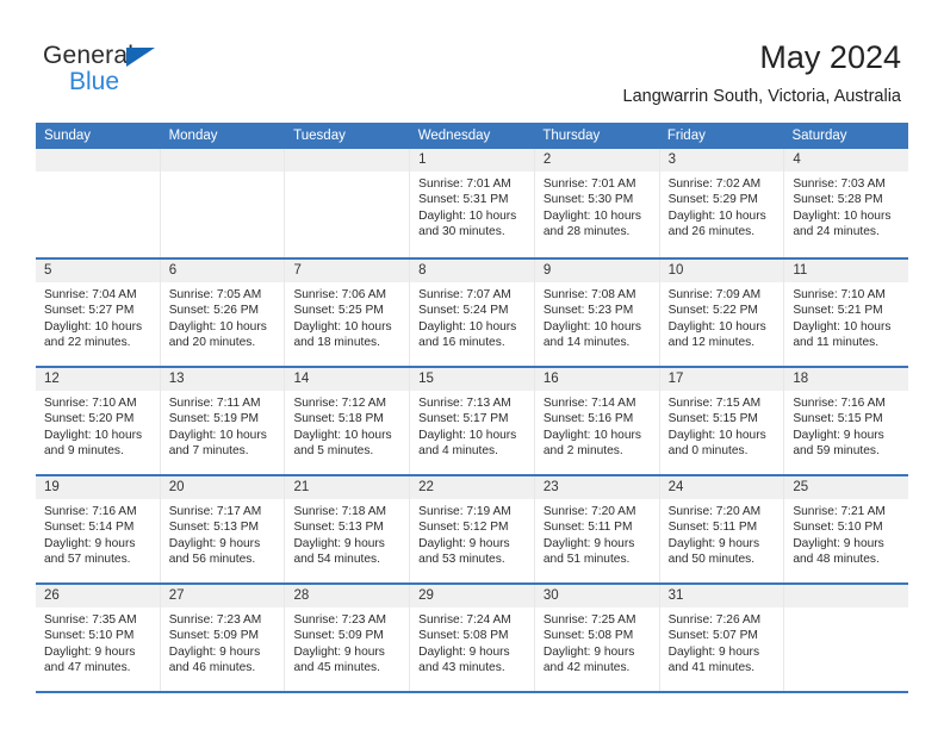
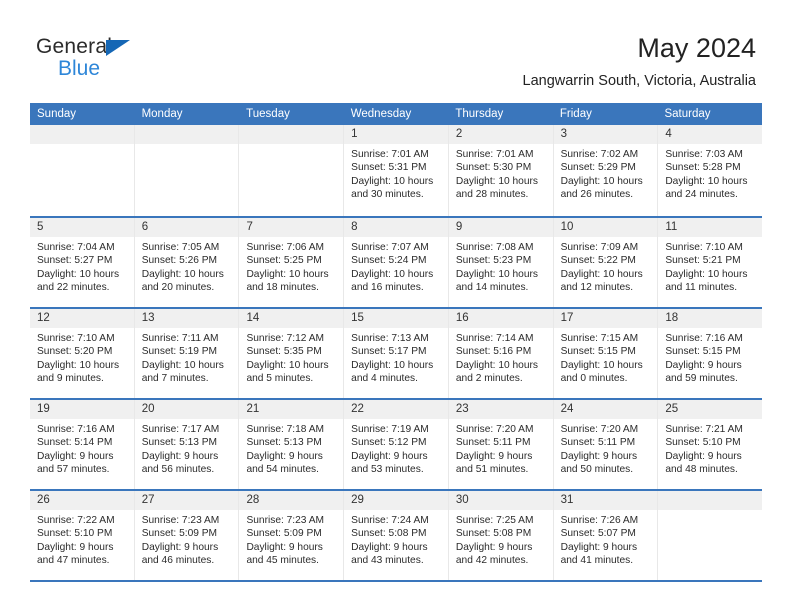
  General
  Blue
  May 2024
  Langwarrin South, Victoria, Australia
  Sunday
  Monday
  Tuesday
  Wednesday
  Thursday
  Friday
  Saturday
  1
  Sunrise: 7:01 AM
  Sunset: 5:31 PM
  Daylight: 10 hours
  and 30 minutes.
  2
  Sunrise: 7:01 AM
  Sunset: 5:30 PM
  Daylight: 10 hours
  and 28 minutes.
  3
  Sunrise: 7:02 AM
  Sunset: 5:29 PM
  Daylight: 10 hours
  and 26 minutes.
  4
  Sunrise: 7:03 AM
  Sunset: 5:28 PM
  Daylight: 10 hours
  and 24 minutes.
  5
  Sunrise: 7:04 AM
  Sunset: 5:27 PM
  Daylight: 10 hours
  and 22 minutes.
  6
  Sunrise: 7:05 AM
  Sunset: 5:26 PM
  Daylight: 10 hours
  and 20 minutes.
  7
  Sunrise: 7:06 AM
  Sunset: 5:25 PM
  Daylight: 10 hours
  and 18 minutes.
  8
  Sunrise: 7:07 AM
  Sunset: 5:24 PM
  Daylight: 10 hours
  and 16 minutes.
  9
  Sunrise: 7:08 AM
  Sunset: 5:23 PM
  Daylight: 10 hours
  and 14 minutes.
  10
  Sunrise: 7:09 AM
  Sunset: 5:22 PM
  Daylight: 10 hours
  and 12 minutes.
  11
  Sunrise: 7:10 AM
  Sunset: 5:21 PM
  Daylight: 10 hours
  and 11 minutes.
  12
  Sunrise: 7:10 AM
  Sunset: 5:20 PM
  Daylight: 10 hours
  and 9 minutes.
  13
  Sunrise: 7:11 AM
  Sunset: 5:19 PM
  Daylight: 10 hours
  and 7 minutes.
  14
  Sunrise: 7:12 AM
- Sunset: 5:18 PM
+ Sunset: 5:35 PM
  Daylight: 10 hours
  and 5 minutes.
  15
  Sunrise: 7:13 AM
  Sunset: 5:17 PM
  Daylight: 10 hours
  and 4 minutes.
  16
  Sunrise: 7:14 AM
  Sunset: 5:16 PM
  Daylight: 10 hours
  and 2 minutes.
  17
  Sunrise: 7:15 AM
  Sunset: 5:15 PM
  Daylight: 10 hours
  and 0 minutes.
  18
  Sunrise: 7:16 AM
  Sunset: 5:15 PM
  Daylight: 9 hours
  and 59 minutes.
  19
  Sunrise: 7:16 AM
  Sunset: 5:14 PM
  Daylight: 9 hours
  and 57 minutes.
  20
  Sunrise: 7:17 AM
  Sunset: 5:13 PM
  Daylight: 9 hours
  and 56 minutes.
  21
  Sunrise: 7:18 AM
  Sunset: 5:13 PM
  Daylight: 9 hours
  and 54 minutes.
  22
  Sunrise: 7:19 AM
  Sunset: 5:12 PM
  Daylight: 9 hours
  and 53 minutes.
  23
  Sunrise: 7:20 AM
  Sunset: 5:11 PM
  Daylight: 9 hours
  and 51 minutes.
  24
  Sunrise: 7:20 AM
  Sunset: 5:11 PM
  Daylight: 9 hours
  and 50 minutes.
  25
  Sunrise: 7:21 AM
  Sunset: 5:10 PM
  Daylight: 9 hours
  and 48 minutes.
  26
- Sunrise: 7:35 AM
+ Sunrise: 7:22 AM
  Sunset: 5:10 PM
  Daylight: 9 hours
  and 47 minutes.
  27
  Sunrise: 7:23 AM
  Sunset: 5:09 PM
  Daylight: 9 hours
  and 46 minutes.
  28
  Sunrise: 7:23 AM
  Sunset: 5:09 PM
  Daylight: 9 hours
  and 45 minutes.
  29
  Sunrise: 7:24 AM
  Sunset: 5:08 PM
  Daylight: 9 hours
  and 43 minutes.
  30
  Sunrise: 7:25 AM
  Sunset: 5:08 PM
  Daylight: 9 hours
  and 42 minutes.
  31
  Sunrise: 7:26 AM
  Sunset: 5:07 PM
  Daylight: 9 hours
  and 41 minutes.
